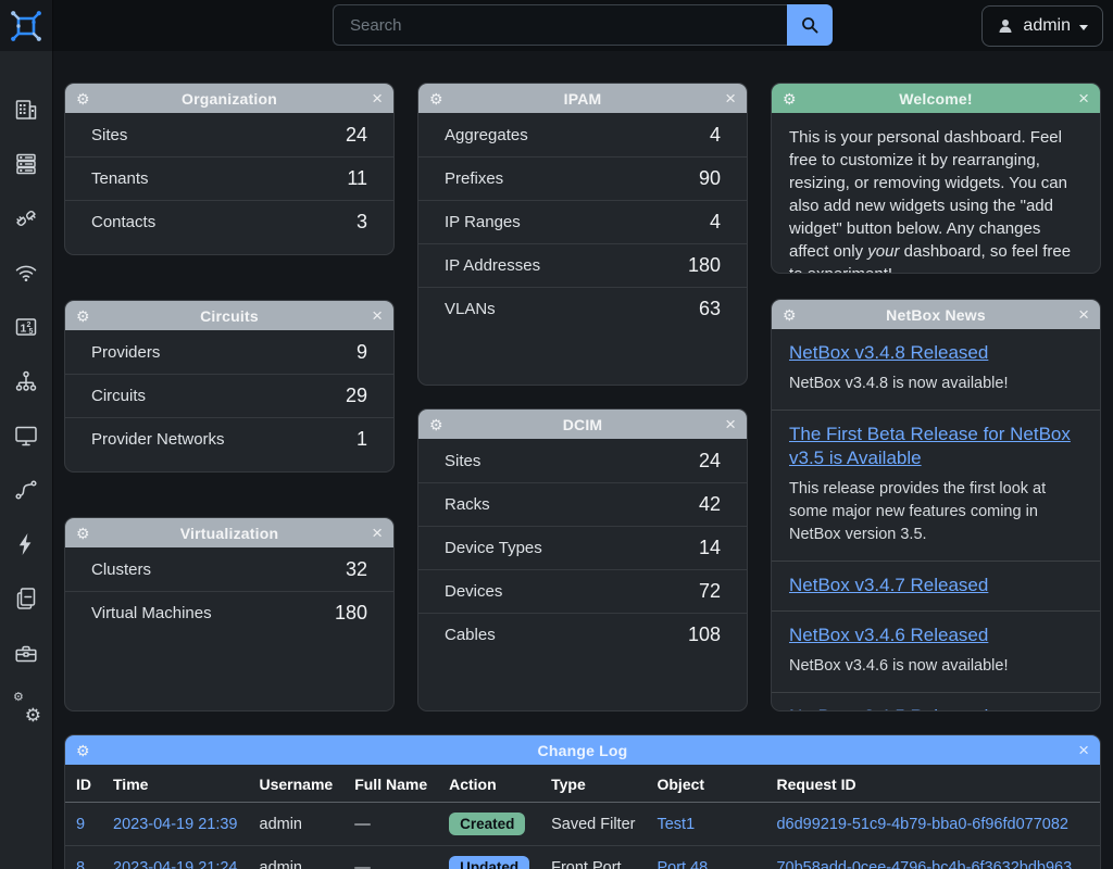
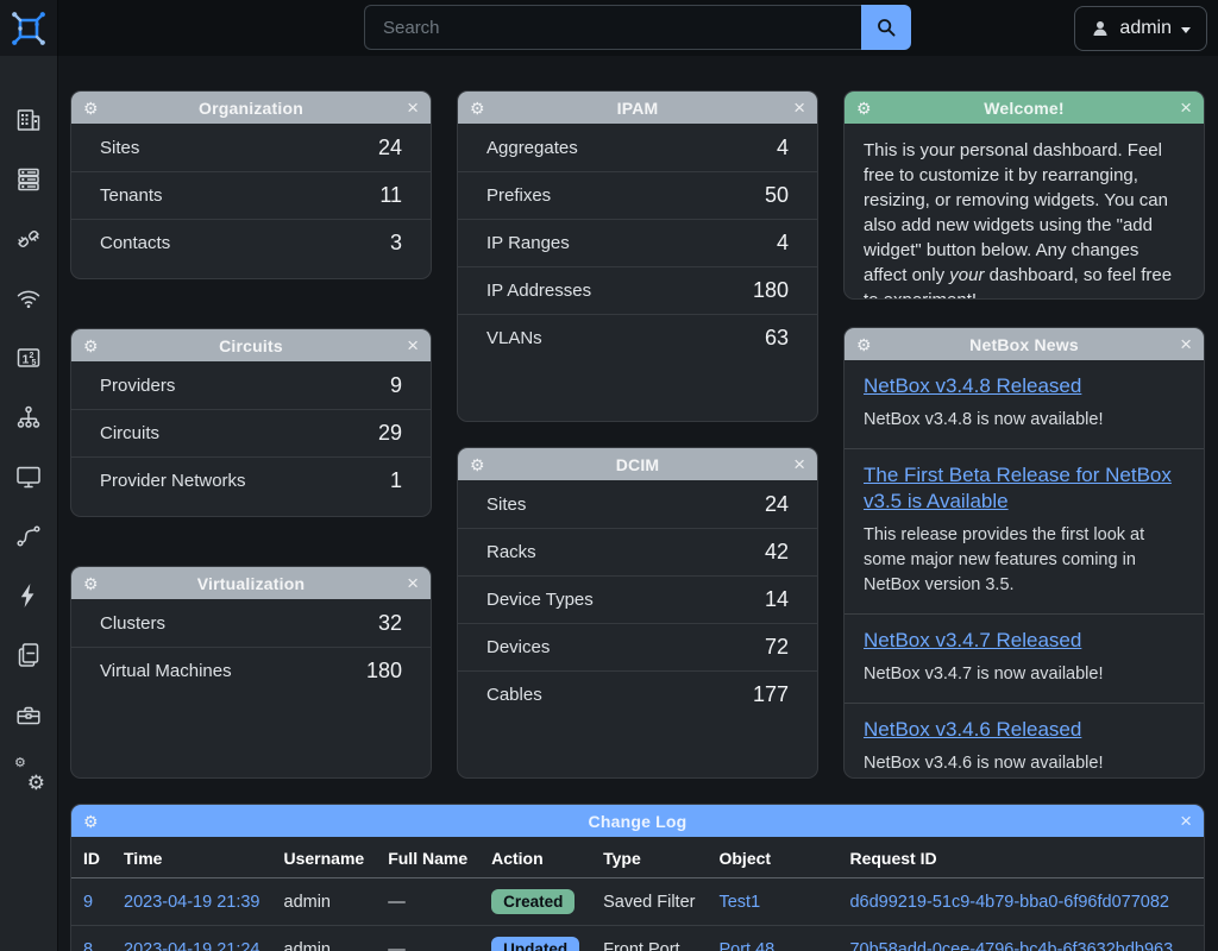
  Search
  admin
  1
  ⚙
  ⚙
  ⚙
  Organization
  ×
  Sites
  24
  Tenants
  11
  Contacts
  3
  ⚙
  Circuits
  ×
  Providers
  9
  Circuits
  29
  Provider Networks
  1
  ⚙
  Virtualization
  ×
  Clusters
  32
  Virtual Machines
  180
  ⚙
  IPAM
  ×
  Aggregates
  4
  Prefixes
- 90
+ 50
  IP Ranges
  4
  IP Addresses
  180
  VLANs
  63
  ⚙
  DCIM
  ×
  Sites
  24
  Racks
  42
  Device Types
  14
  Devices
  72
  Cables
- 108
+ 177
  ⚙
  Welcome!
  ×
  This is your personal dashboard. Feel free to customize it by rearranging, resizing, or removing widgets. You can also add new widgets using the "add widget" button below. Any changes affect only your dashboard, so feel free
  ⚙
  NetBox News
  ×
  NetBox v3.4.8 Released
  NetBox v3.4.8 is now available!
  The First Beta Release for NetBox v3.5 is Available
  This release provides the first look at some major new features coming in NetBox version 3.5.
  NetBox v3.4.7 Released
+ NetBox v3.4.7 is now available!
  NetBox v3.4.6 Released
  NetBox v3.4.6 is now available!
  ⚙
  Change Log
  ×
  ID	Time	Username	Full Name	Action	Type	Object	Request ID
  9	2023-04-19 21:39	admin	—	Created	Saved Filter	Test1	d6d99219-51c9-4b79-bba0-6f96fd077082
  8	2023-04-19 21:24	admin	—	Updated	Front Port	Port 48	70b58add-0cee-4796-bc4b-6f3632bdb963
